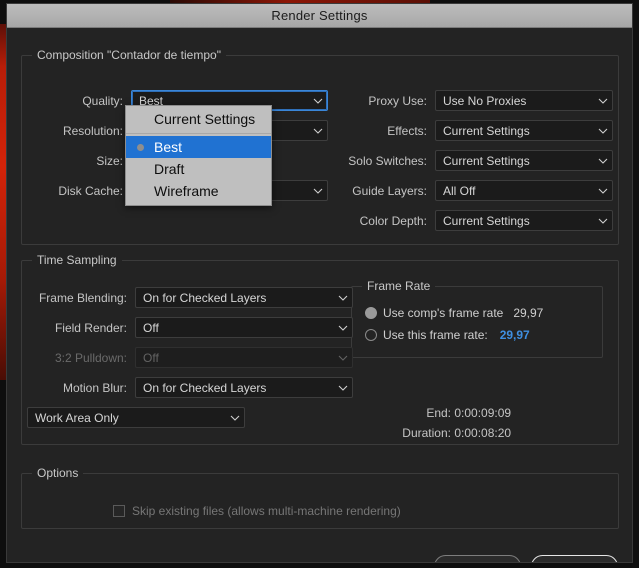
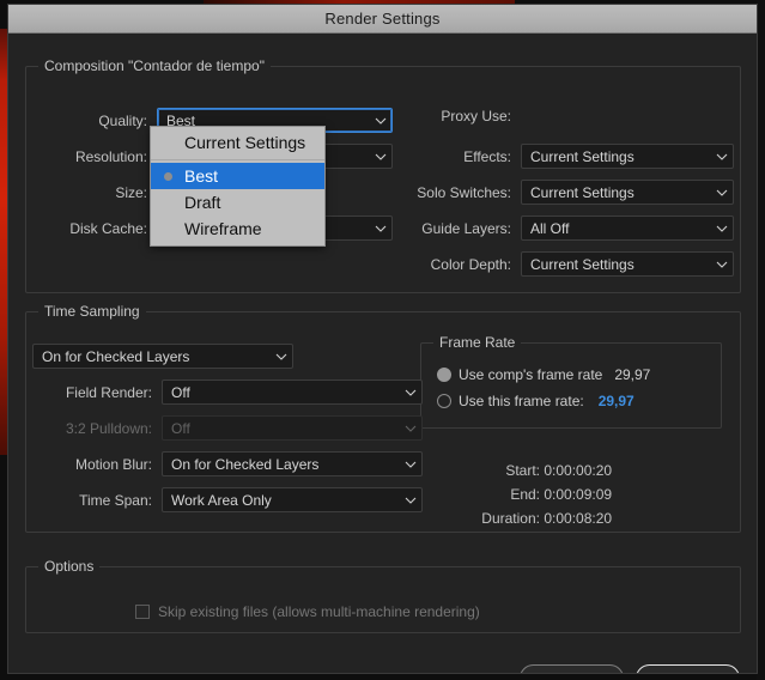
  Render Settings
  Composition "Contador de tiempo"
  Quality:
  Best
  Resolution:
  Size:
  Disk Cache:
  Proxy Use:
- Use No Proxies
  Effects:
  Current Settings
  Solo Switches:
  Current Settings
  Guide Layers:
  All Off
  Color Depth:
  Current Settings
  Current Settings
  Best
  Draft
  Wireframe
  Time Sampling
  Frame Rate
  Use comp's frame rate
  29,97
  Use this frame rate:
  29,97
- Frame Blending:
  On for Checked Layers
  Field Render:
  Off
  3:2 Pulldown:
  Off
  Motion Blur:
  On for Checked Layers
+ Time Span:
  Work Area Only
+ Start: 0:00:00:20
  End: 0:00:09:09
  Duration: 0:00:08:20
  Options
  Skip existing files (allows multi-machine rendering)
